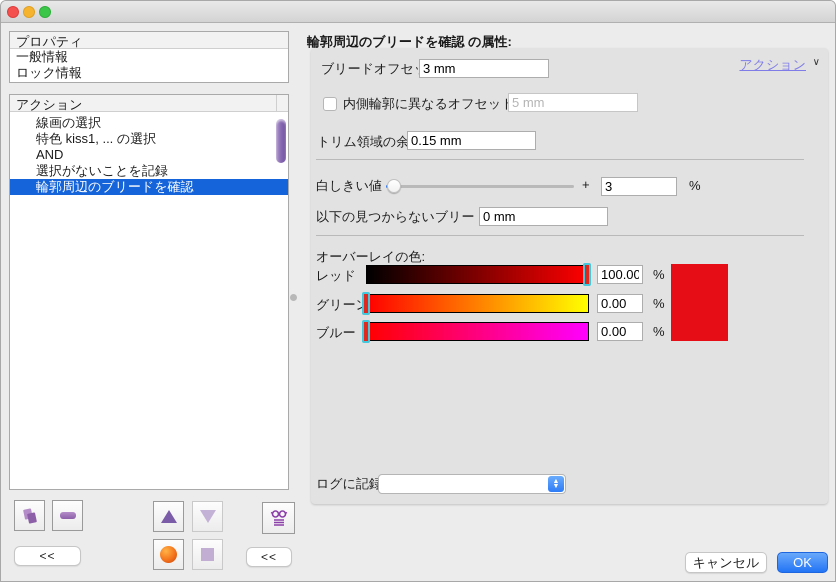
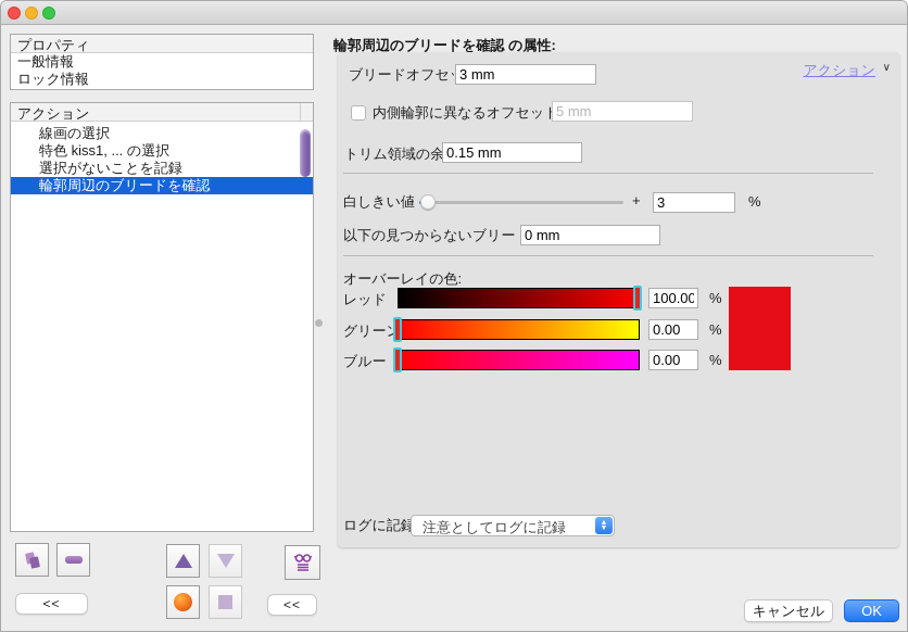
  プロパティ
  一般情報
  ロック情報
  アクション
  線画の選択
  特色 kiss1, ... の選択
- AND
  選択がないことを記録
  輪郭周辺のブリードを確認
  輪郭周辺のブリードを確認 の属性:
  アクション
  ∨
  ブリードオフセ
  3 mm
  内側輪郭に異なるオフセッ
  5 mm
  トリム領域の余
  0.15 mm
  白しきい値
  -
  +
  3
  %
  以下の見つからないブリー
  0 mm
  オーバーレイの色:
  レッド
  100.00
  %
  グリー
  0.00
  %
  ブルー
  0.00
  %
  ログに記録
+ 注意としてログに記録
  <<
  <<
  キャンセル
  OK
